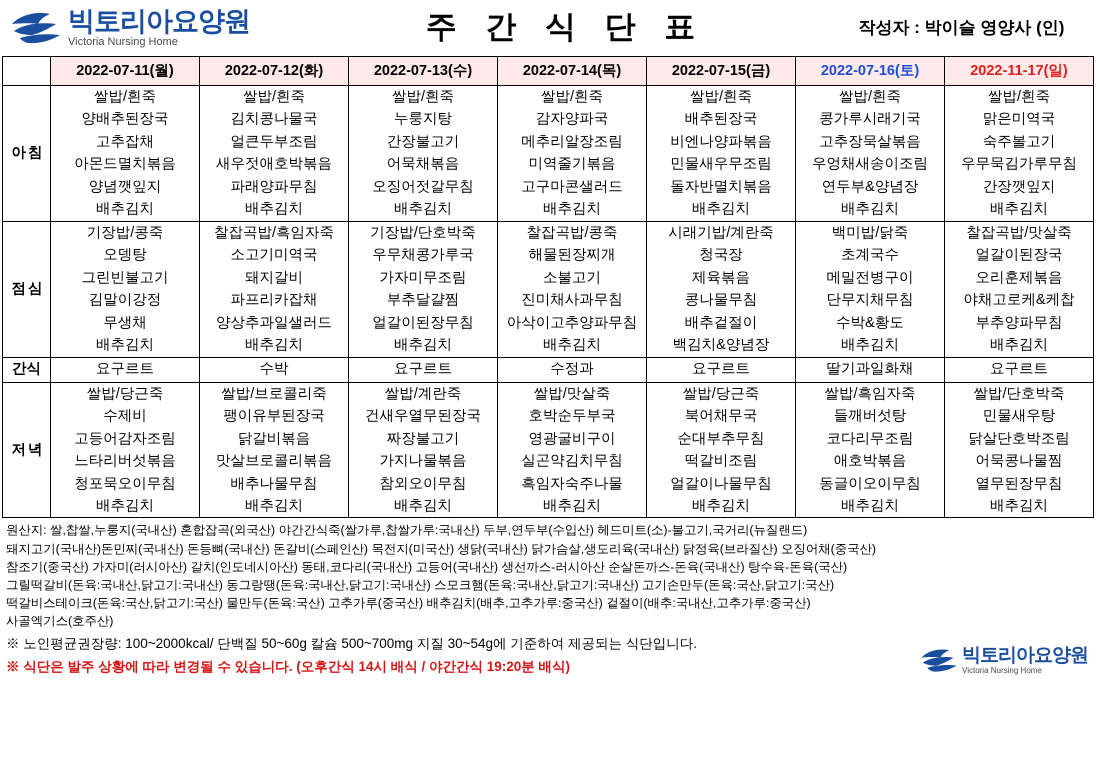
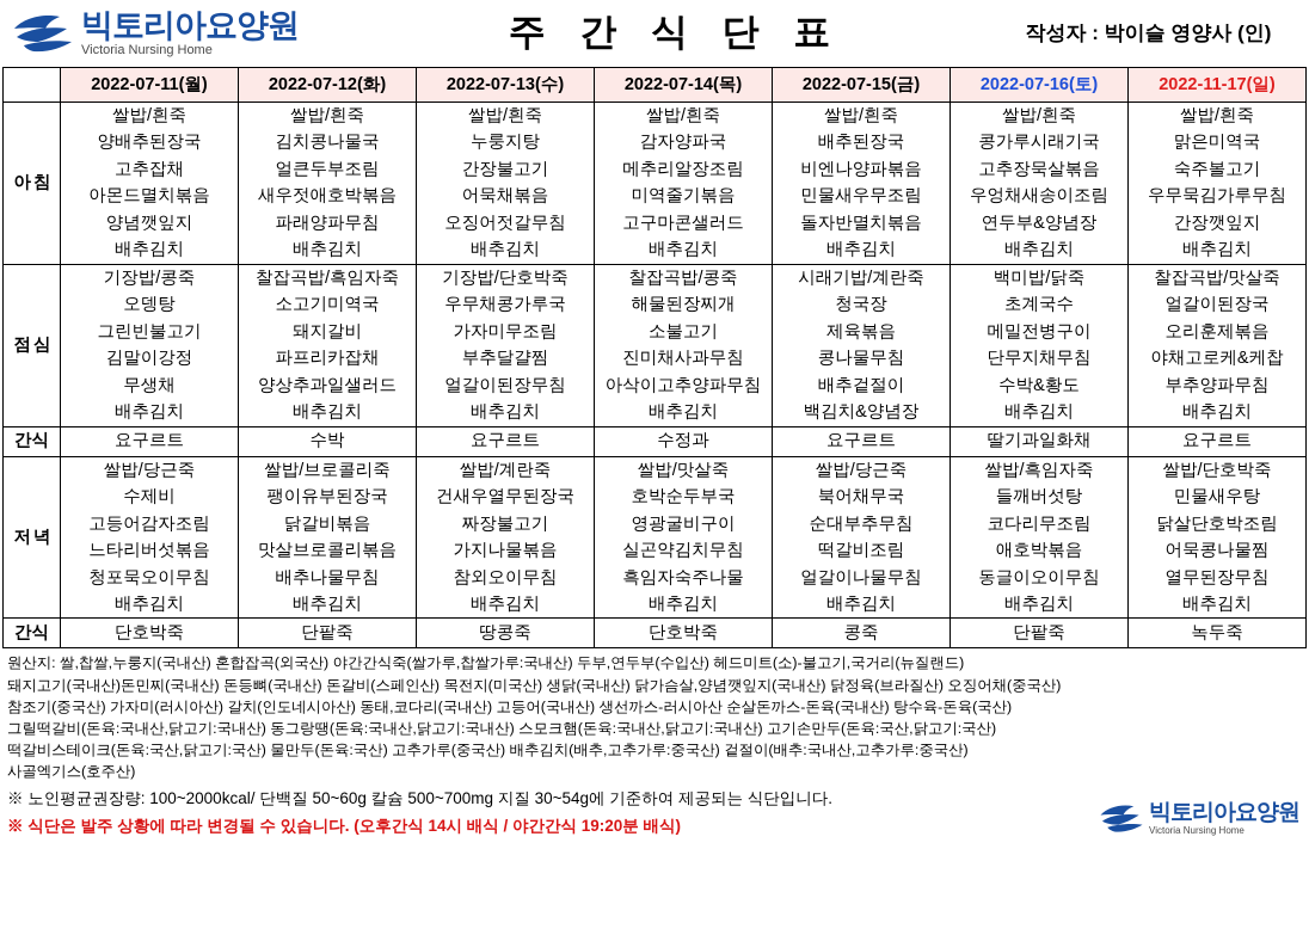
  빅토리아요양원
  Victoria Nursing Home
  주 간 식 단 표
  작성자 : 박이슬 영양사 (인)
  	2022-07-11(월)	2022-07-12(화)	2022-07-13(수)	2022-07-14(목)	2022-07-15(금)	2022-07-16(토)	2022-11-17(일)
  아 침	쌀밥/흰죽 양배추된장국 고추잡채 아몬드멸치볶음 양념깻잎지 배추김치	쌀밥/흰죽 김치콩나물국 얼큰두부조림 새우젓애호박볶음 파래양파무침 배추김치	쌀밥/흰죽 누룽지탕 간장불고기 어묵채볶음 오징어젓갈무침 배추김치	쌀밥/흰죽 감자양파국 메추리알장조림 미역줄기볶음 고구마콘샐러드 배추김치	쌀밥/흰죽 배추된장국 비엔나양파볶음 민물새우무조림 돌자반멸치볶음 배추김치	쌀밥/흰죽 콩가루시래기국 고추장묵살볶음 우엉채새송이조림 연두부&양념장 배추김치	쌀밥/흰죽 맑은미역국 숙주볼고기 우무묵김가루무침 간장깻잎지 배추김치
  점 심	기장밥/콩죽 오뎅탕 그린빈불고기 김말이강정 무생채 배추김치	찰잡곡밥/흑임자죽 소고기미역국 돼지갈비 파프리카잡채 양상추과일샐러드 배추김치	기장밥/단호박죽 우무채콩가루국 가자미무조림 부추달걀찜 얼갈이된장무침 배추김치	찰잡곡밥/콩죽 해물된장찌개 소불고기 진미채사과무침 아삭이고추양파무침 배추김치	시래기밥/계란죽 청국장 제육볶음 콩나물무침 배추겉절이 백김치&양념장	백미밥/닭죽 초계국수 메밀전병구이 단무지채무침 수박&황도 배추김치	찰잡곡밥/맛살죽 얼갈이된장국 오리훈제볶음 야채고로케&케찹 부추양파무침 배추김치
  간식	요구르트	수박	요구르트	수정과	요구르트	딸기과일화채	요구르트
  저 녁	쌀밥/당근죽 수제비 고등어감자조림 느타리버섯볶음 청포묵오이무침 배추김치	쌀밥/브로콜리죽 팽이유부된장국 닭갈비볶음 맛살브로콜리볶음 배추나물무침 배추김치	쌀밥/계란죽 건새우열무된장국 짜장불고기 가지나물볶음 참외오이무침 배추김치	쌀밥/맛살죽 호박순두부국 영광굴비구이 실곤약김치무침 흑임자숙주나물 배추김치	쌀밥/당근죽 북어채무국 순대부추무침 떡갈비조림 얼갈이나물무침 배추김치	쌀밥/흑임자죽 들깨버섯탕 코다리무조림 애호박볶음 동글이오이무침 배추김치	쌀밥/단호박죽 민물새우탕 닭살단호박조림 어묵콩나물찜 열무된장무침 배추김치
+ 간식	단호박죽	단팥죽	땅콩죽	단호박죽	콩죽	단팥죽	녹두죽
  원산지: 쌀,찹쌀,누룽지(국내산) 혼합잡곡(외국산) 야간간식죽(쌀가루,찹쌀가루:국내산) 두부,연두부(수입산) 헤드미트(소)-불고기,국거리(뉴질랜드)
- 돼지고기(국내산)돈민찌(국내산) 돈등뼈(국내산) 돈갈비(스페인산) 목전지(미국산) 생닭(국내산) 닭가슴살,생도리육(국내산) 닭정육(브라질산) 오징어채(중국산)
+ 돼지고기(국내산)돈민찌(국내산) 돈등뼈(국내산) 돈갈비(스페인산) 목전지(미국산) 생닭(국내산) 닭가슴살,양념깻잎지(국내산) 닭정육(브라질산) 오징어채(중국산)
  참조기(중국산) 가자미(러시아산) 갈치(인도네시아산) 동태,코다리(국내산) 고등어(국내산) 생선까스-러시아산 순살돈까스-돈육(국내산) 탕수육-돈육(국산)
  그릴떡갈비(돈육:국내산,닭고기:국내산) 동그랑땡(돈육:국내산,닭고기:국내산) 스모크햄(돈육:국내산,닭고기:국내산) 고기손만두(돈육:국산,닭고기:국산)
  떡갈비스테이크(돈육:국산,닭고기:국산) 물만두(돈육:국산) 고추가루(중국산) 배추김치(배추,고추가루:중국산) 겉절이(배추:국내산,고추가루:중국산)
  사골엑기스(호주산)
  ※ 노인평균권장량: 100~2000kcal/ 단백질 50~60g 칼슘 500~700mg 지질 30~54g에 기준하여 제공되는 식단입니다.
  ※ 식단은 발주 상황에 따라 변경될 수 있습니다. (오후간식 14시 배식 / 야간간식 19:20분 배식)
  빅토리아요양원
  Victoria Nursing Home
